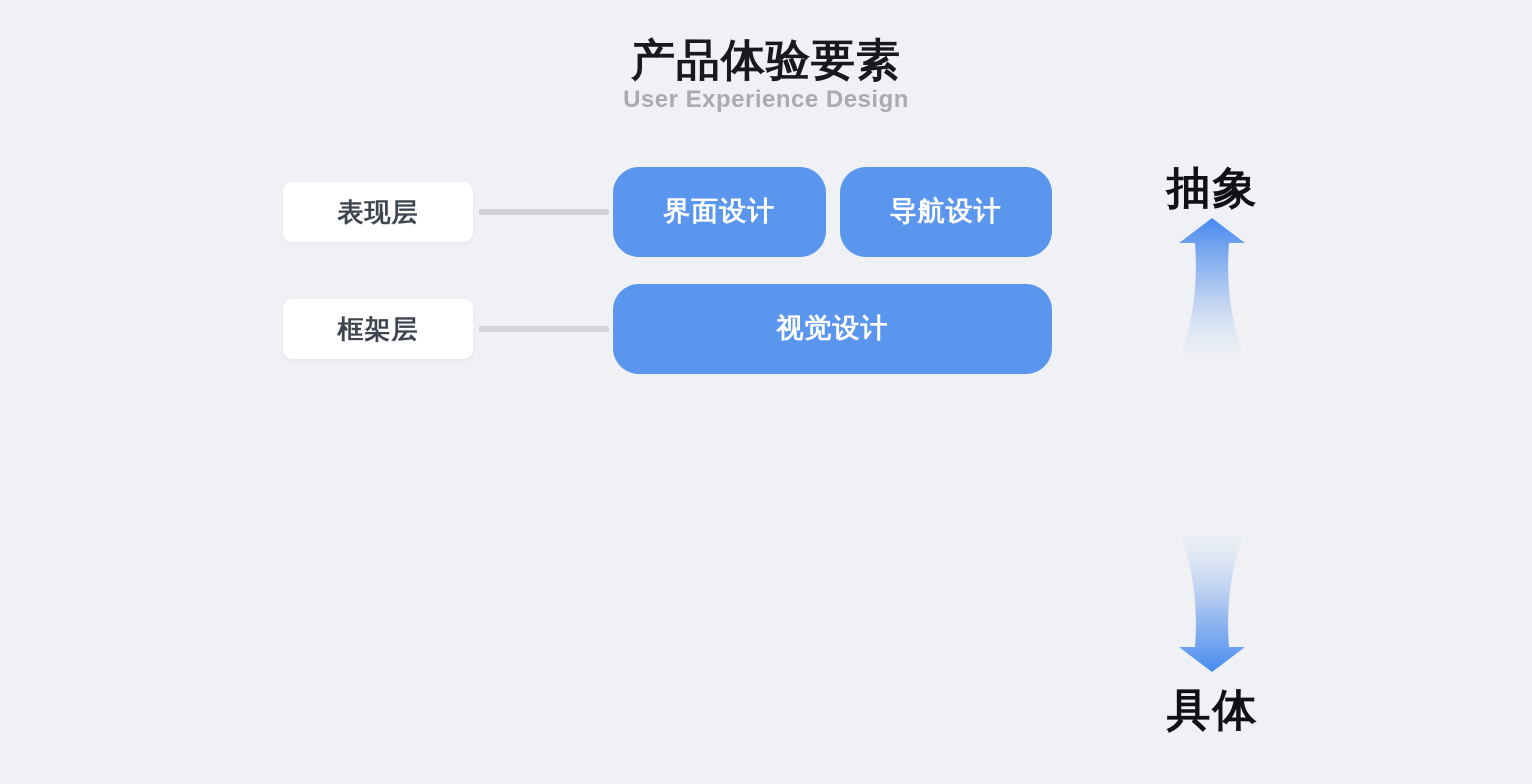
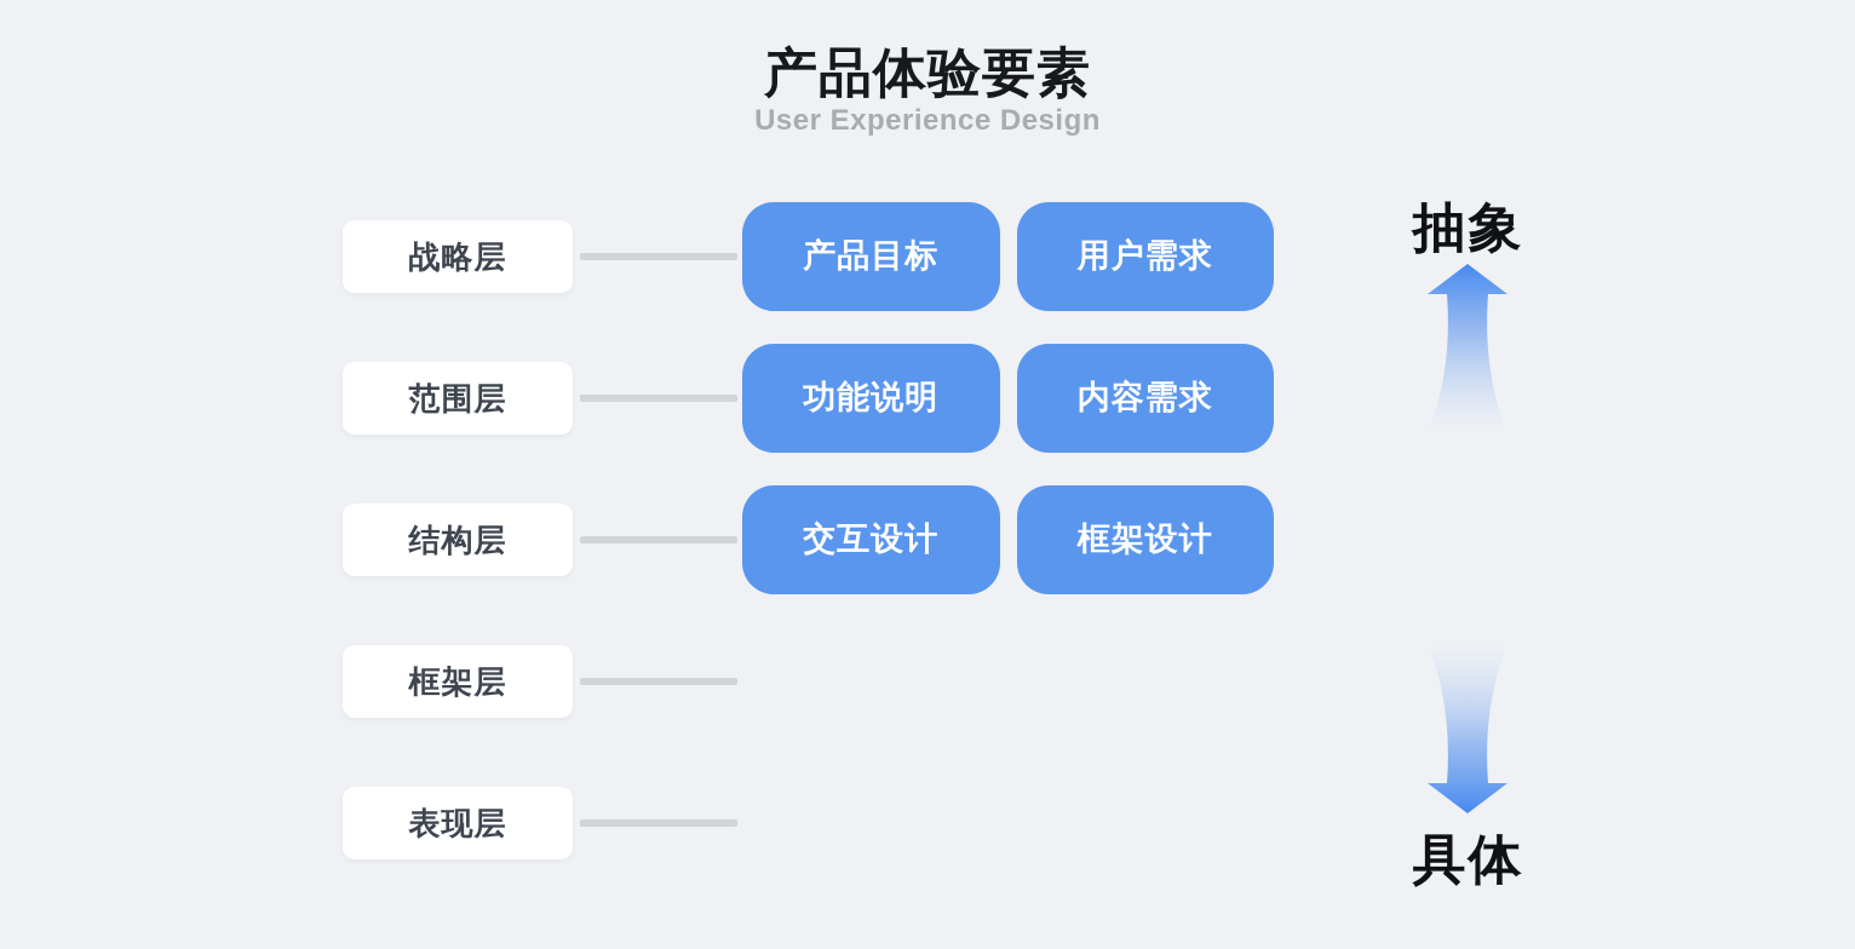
  产品体验要素
  User Experience Design
+ 战略层
+ 产品目标
+ 用户需求
+ 范围层
+ 功能说明
+ 内容需求
+ 结构层
+ 交互设计
+ 框架设计
- 表现层
+ 框架层
- 界面设计
- 导航设计
- 框架层
+ 表现层
- 视觉设计
  抽象
  具体
